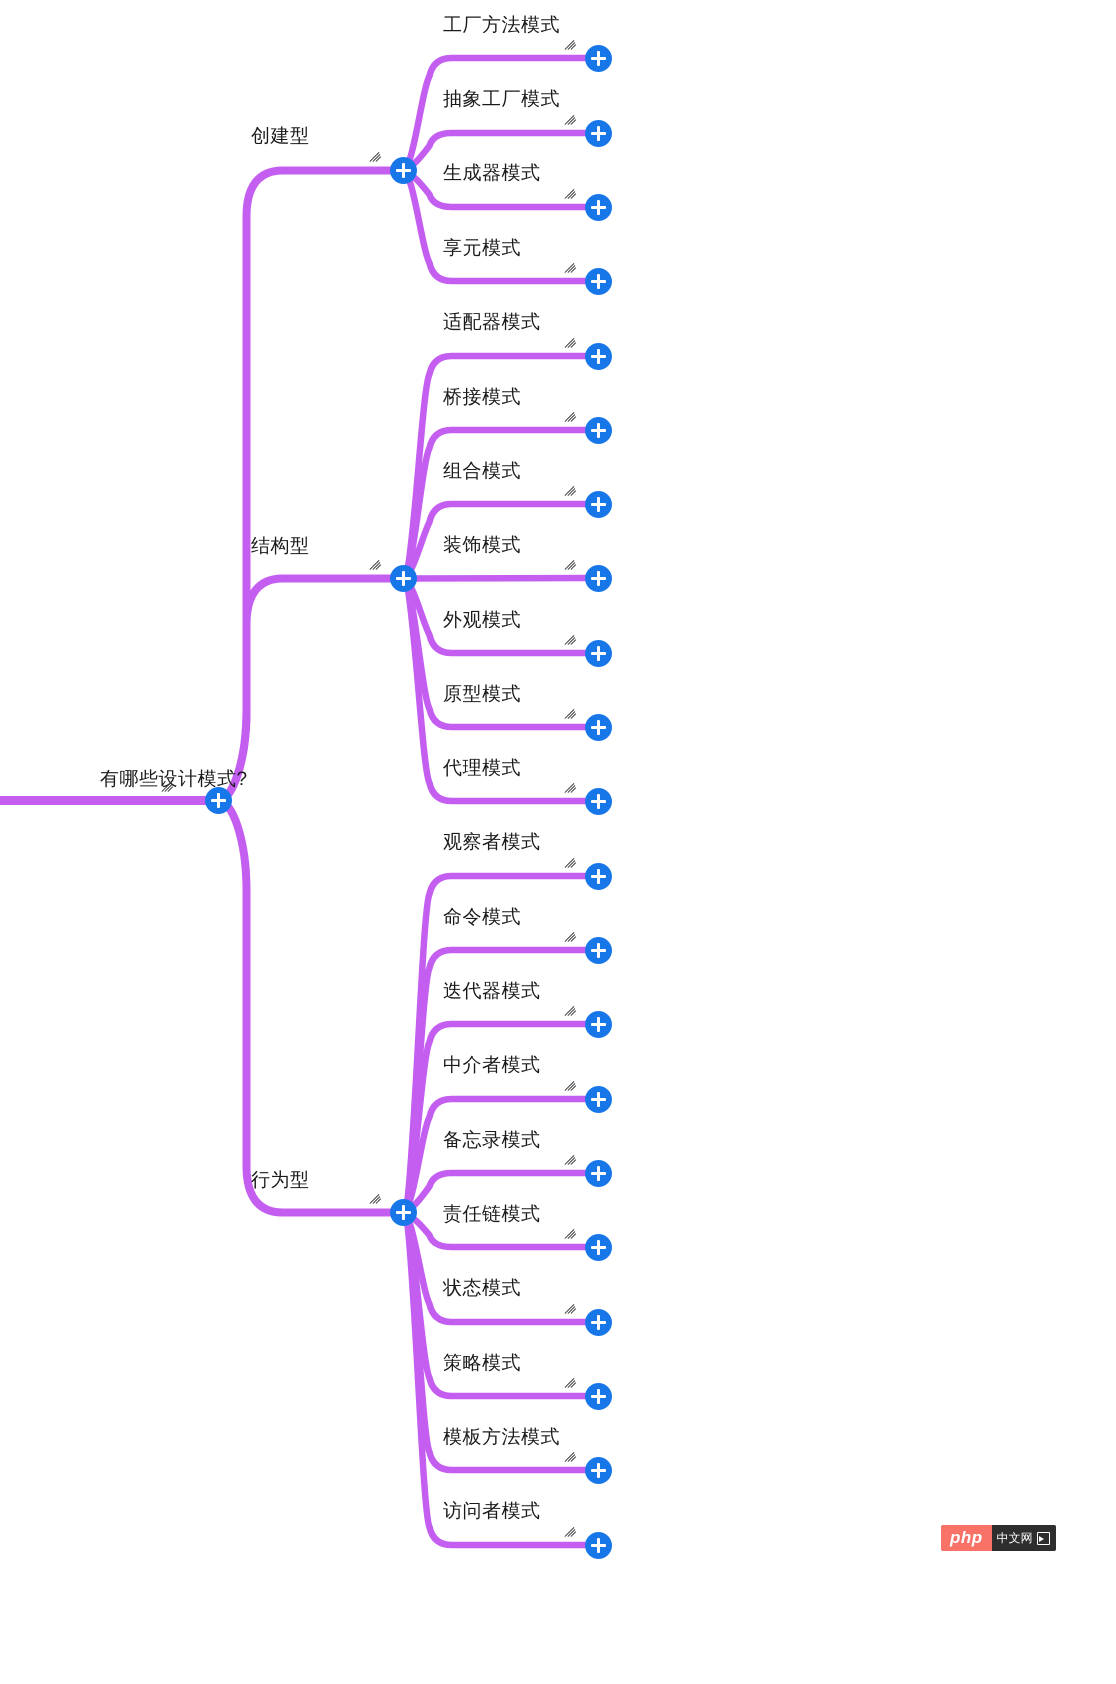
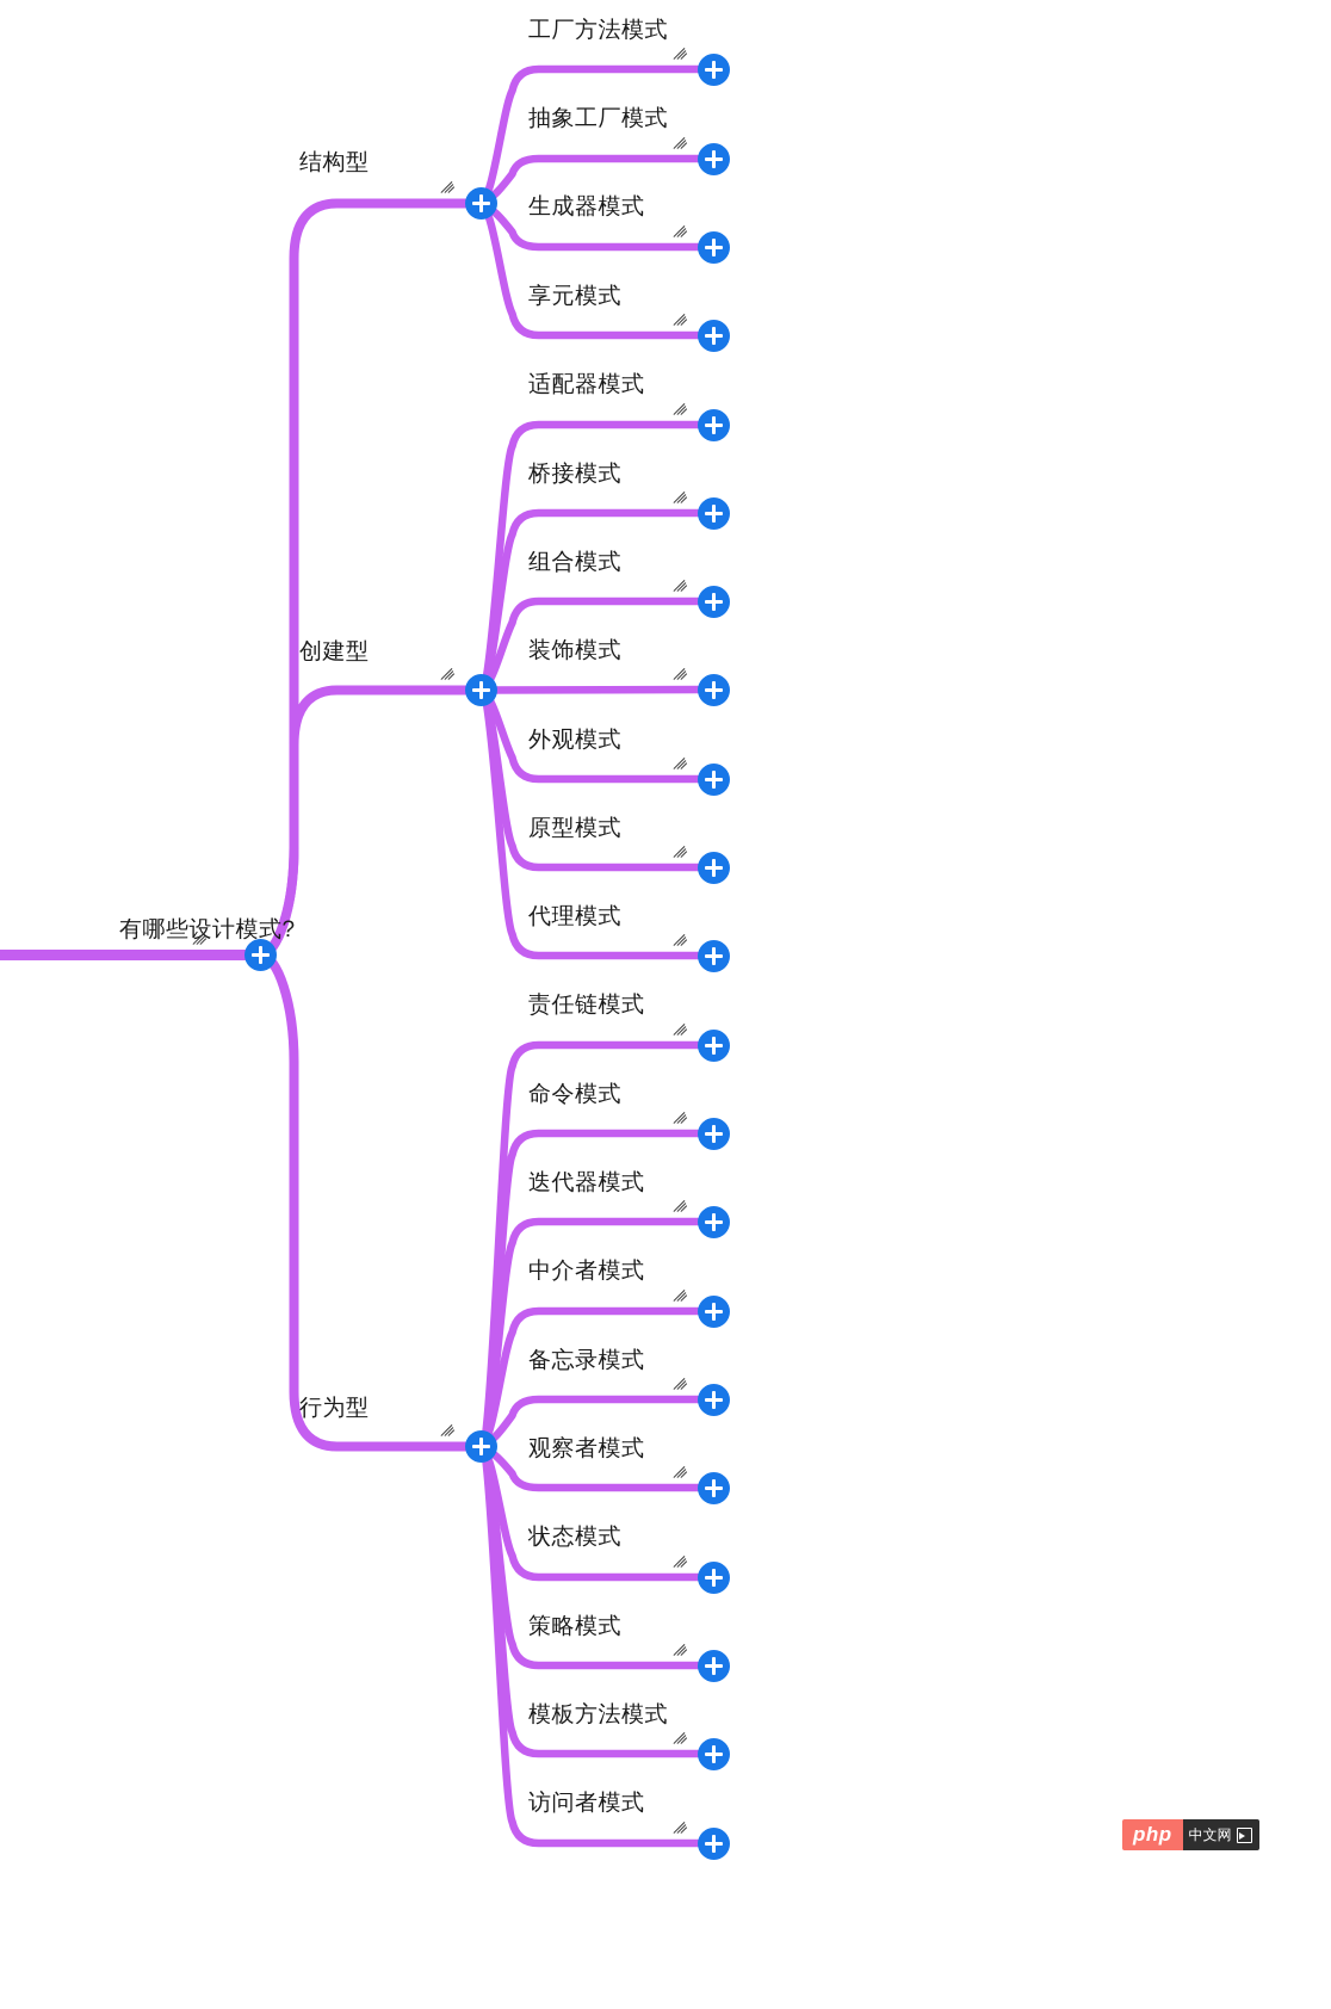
  有哪些设计模式?
- 创建型
+ 结构型
  工厂方法模式
  抽象工厂模式
  生成器模式
  享元模式
- 结构型
+ 创建型
  适配器模式
  桥接模式
  组合模式
  装饰模式
  外观模式
  原型模式
  代理模式
  行为型
- 观察者模式
+ 责任链模式
  命令模式
  迭代器模式
  中介者模式
  备忘录模式
- 责任链模式
+ 观察者模式
  状态模式
  策略模式
  模板方法模式
  访问者模式
  php
  中文网
